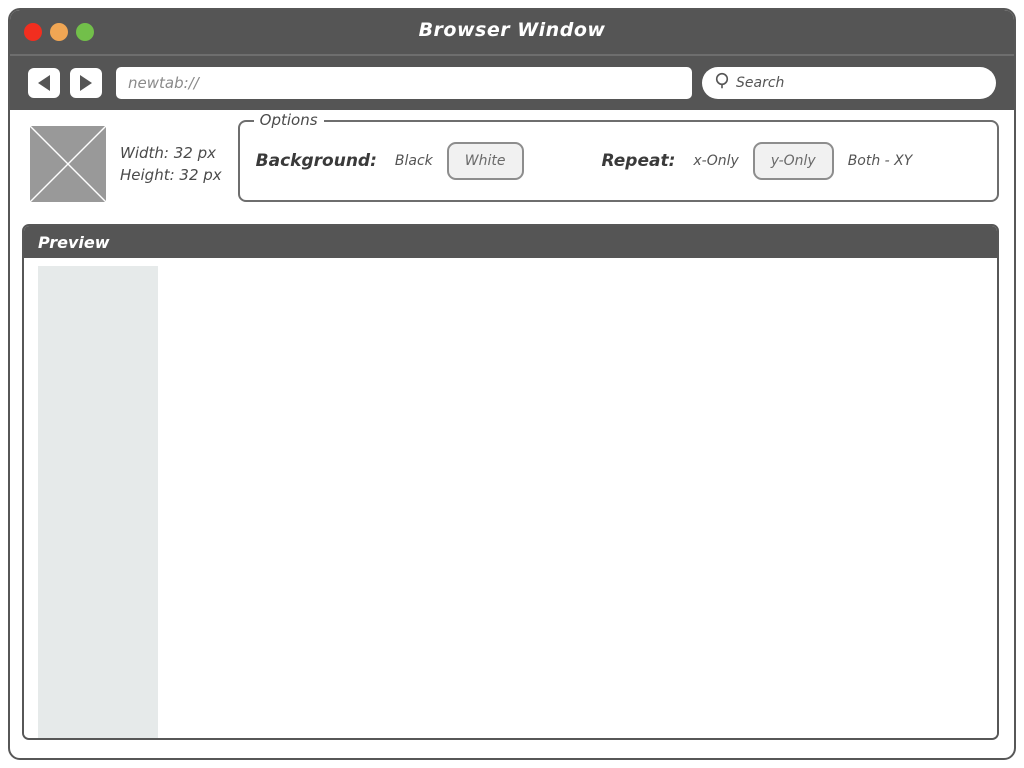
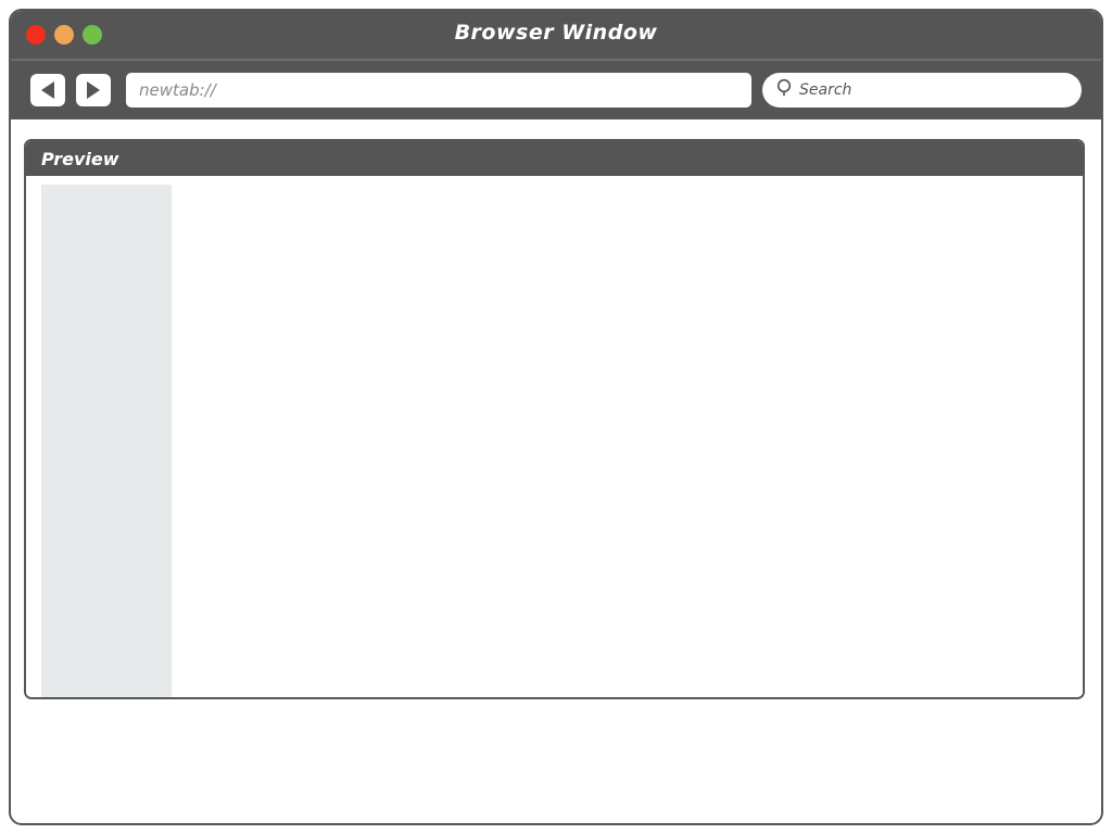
  Browser Window
  newtab://
  Search
- Width: 32 px
- Height: 32 px
- Options
- Background:
- Black
- White
- Repeat:
- x-Only
- y-Only
- Both - XY
  Preview
